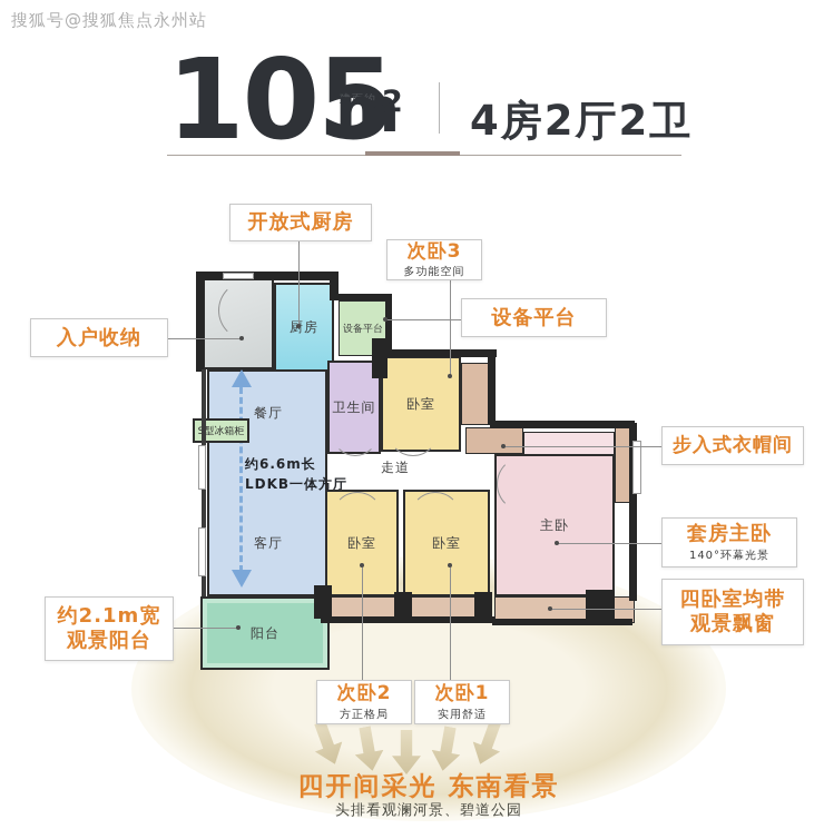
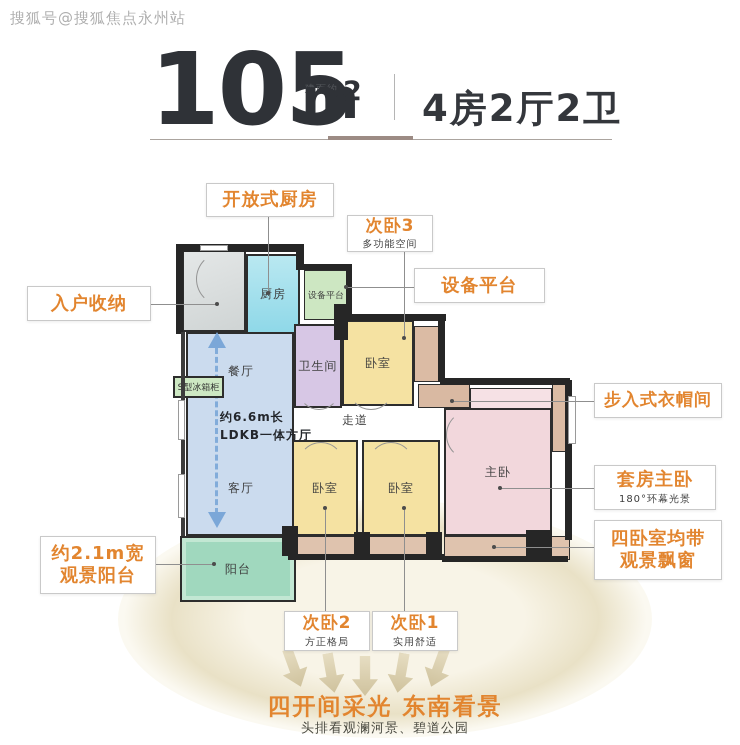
  搜狐号@搜狐焦点永州站
  105
  建面约
  m
  2
  4房2厅2卫
  设备平台
  餐厅
  客厅
  约6.6m长
  LDKB一体方厅
  型冰箱柜
  卫生间
  卧室
  走道
  卧室
  卧室
  主卧
  阳台
  开放式厨房
  次卧3
  多功能空间
  设备平台
  入户收纳
  步入式衣帽间
  套房主卧
- 140°环幕光景
+ 180°环幕光景
  四卧室均带
  观景飘窗
  约2.1m宽
  观景阳台
  次卧2
  方正格局
  次卧1
  实用舒适
  四开间采光 东南看景
  头排看观澜河景、碧道公园
